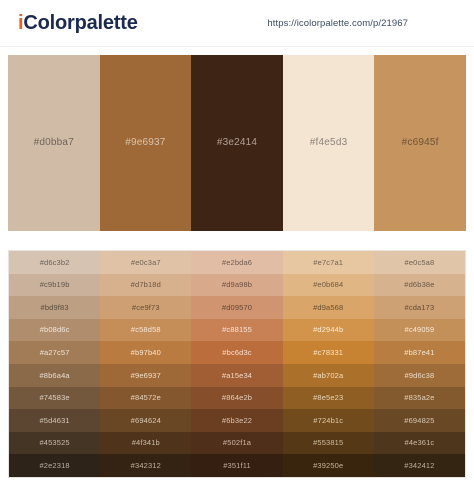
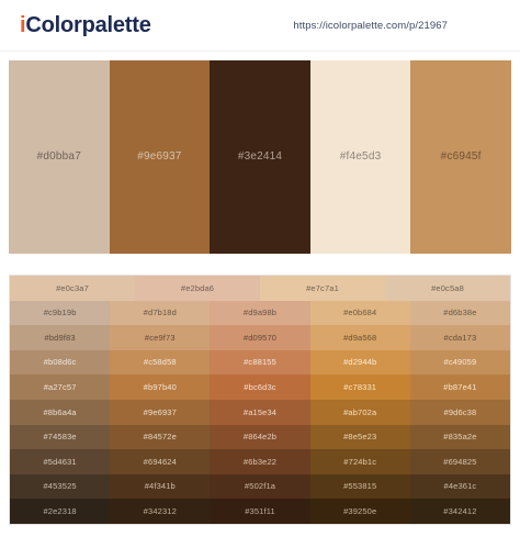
  iColorpalette
  https://icolorpalette.com/p/21967
  #d0bba7
  #9e6937
  #3e2414
  #f4e5d3
  #c6945f
- #d6c3b2
  #e0c3a7
  #e2bda6
  #e7c7a1
  #e0c5a8
  #c9b19b
  #d7b18d
  #d9a98b
  #e0b684
  #d6b38e
  #bd9f83
  #ce9f73
  #d09570
  #d9a568
  #cda173
  #b08d6c
  #c58d58
  #c88155
  #d2944b
  #c49059
  #a27c57
  #b97b40
  #bc6d3c
  #c78331
  #b87e41
  #8b6a4a
  #9e6937
  #a15e34
  #ab702a
  #9d6c38
  #74583e
  #84572e
  #864e2b
  #8e5e23
  #835a2e
  #5d4631
  #694624
  #6b3e22
  #724b1c
  #694825
  #453525
  #4f341b
  #502f1a
  #553815
  #4e361c
  #2e2318
  #342312
  #351f11
  #39250e
  #342412
